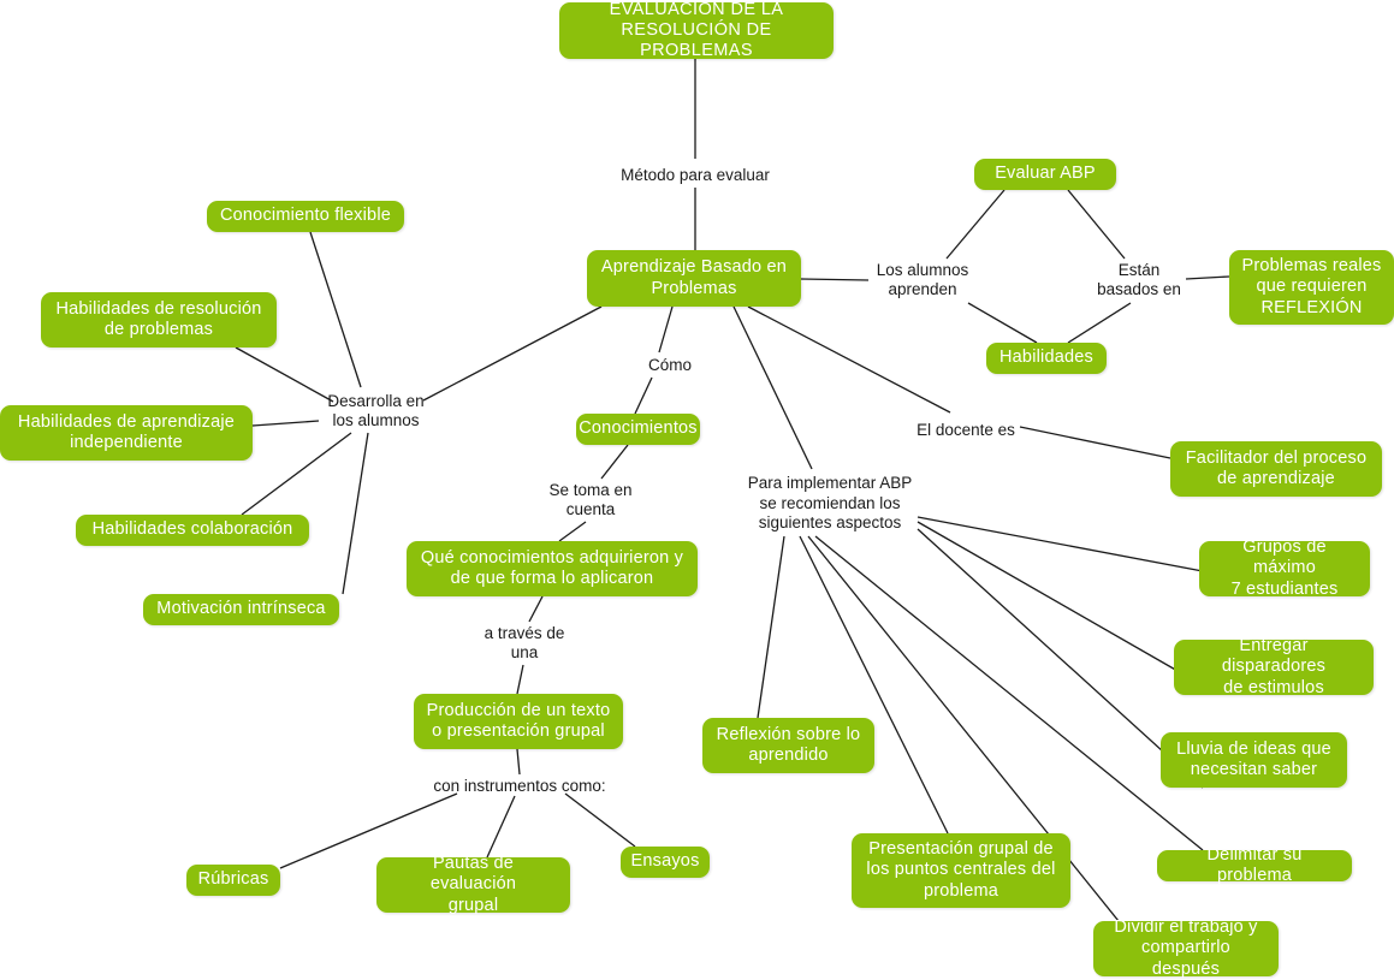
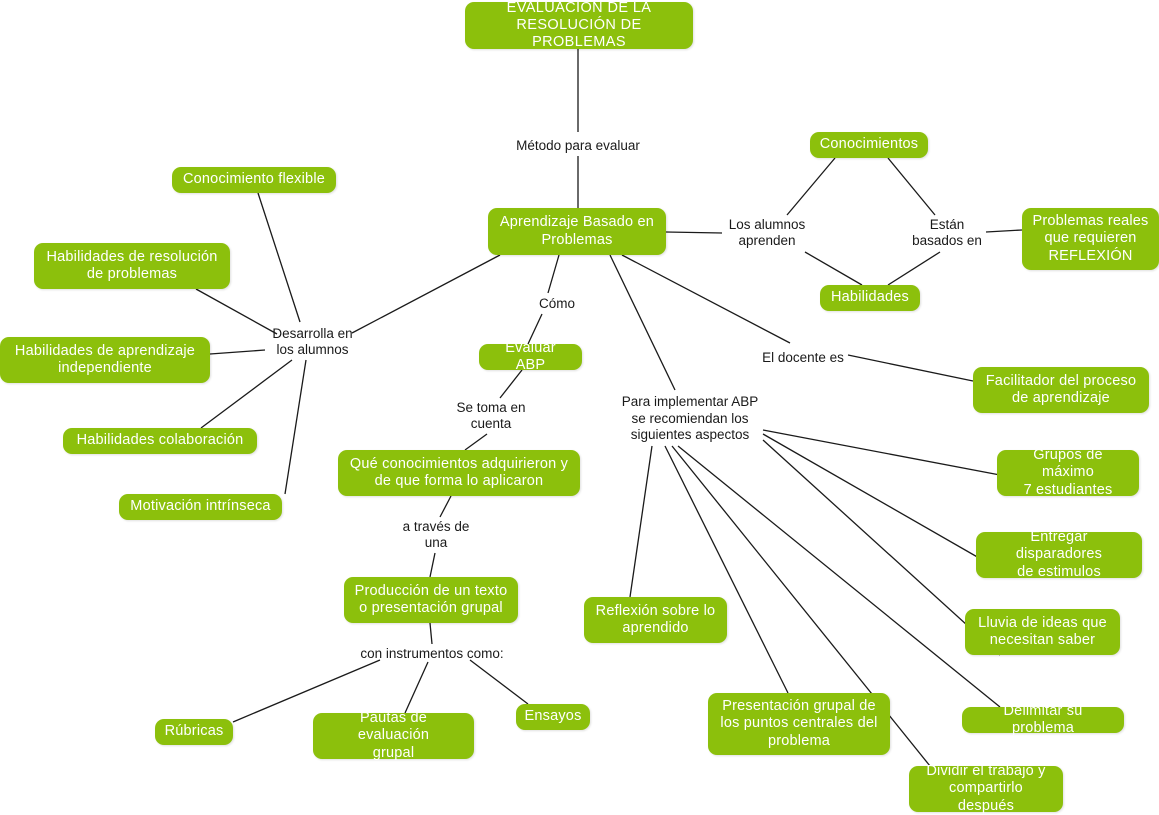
  EVALUACIÓN DE LA
  RESOLUCIÓN DE PROBLEMAS
  Aprendizaje Basado en
  Problemas
  Conocimiento flexible
  Habilidades de resolución
  de problemas
  Habilidades de aprendizaje
  independiente
  Habilidades colaboración
  Motivación intrínseca
- Evaluar ABP
+ Conocimientos
  Habilidades
  Problemas reales
  que requieren
  REFLEXIÓN
- Conocimientos
+ Evaluar ABP
  Qué conocimientos adquirieron y
  de que forma lo aplicaron
  Producción de un texto
  o presentación grupal
  Rúbricas
  Pautas de evaluación
  grupal
  Ensayos
  Facilitador del proceso
  de aprendizaje
  Grupos de máximo
  7 estudiantes
  Entregar disparadores
  de estimulos
  Lluvia de ideas que
  necesitan saber
  Delimitar su problema
  Dividir el trabajo y
  compartirlo después
  Reflexión sobre lo
  aprendido
  Presentación grupal de
  los puntos centrales del
  problema
  Método para evaluar
  Desarrolla en
  los alumnos
  Cómo
  Los alumnos
  aprenden
  Están
  basados en
  El docente es
  Para implementar ABP
  se recomiendan los
  siguientes aspectos
  Se toma en
  cuenta
  a través de
  una
  con instrumentos como:
